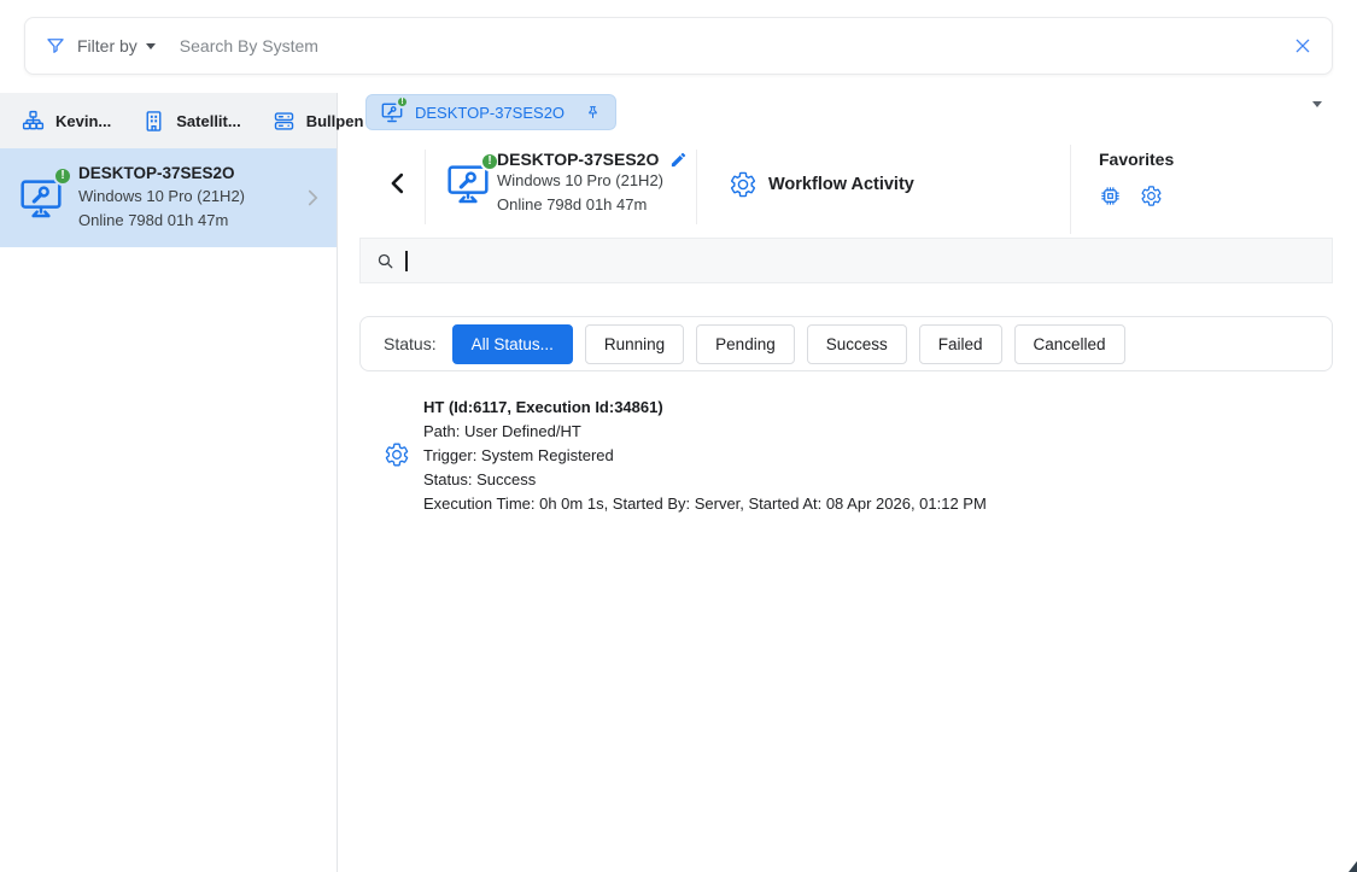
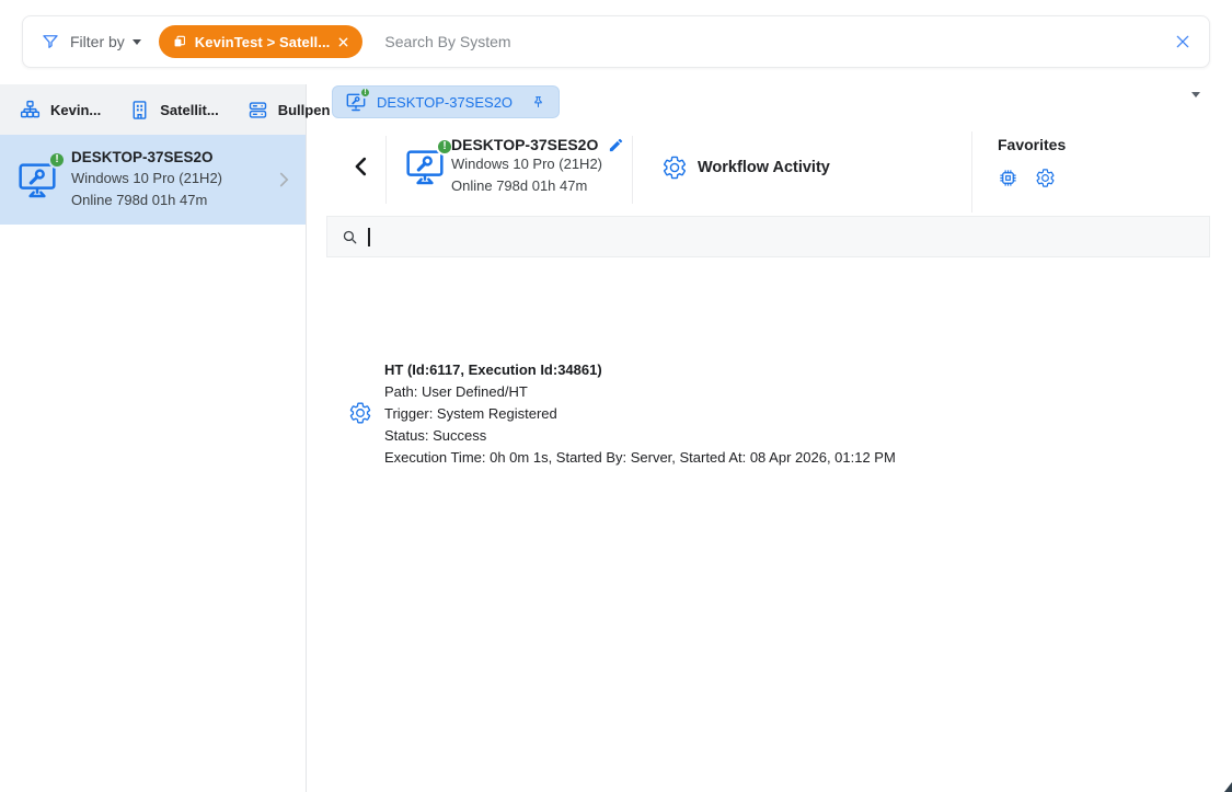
  Filter by
+ KevinTest > Satell...
  Search By System
  Kevin...
  Satellit...
  Bullpen
  !
  DESKTOP-37SES2O
  Windows 10 Pro (21H2)
  Online 798d 01h 47m
  DESKTOP-37SES2O
  !
  DESKTOP-37SES2O
  Windows 10 Pro (21H2)
  Online 798d 01h 47m
  Workflow Activity
  Favorites
- Status:
- All Status...
- Running
- Pending
- Success
- Failed
- Cancelled
  HT (Id:6117, Execution Id:34861)
  Path: User Defined/HT
  Trigger: System Registered
  Status: Success
  Execution Time: 0h 0m 1s, Started By: Server, Started At: 08 Apr 2026, 01:12 PM
